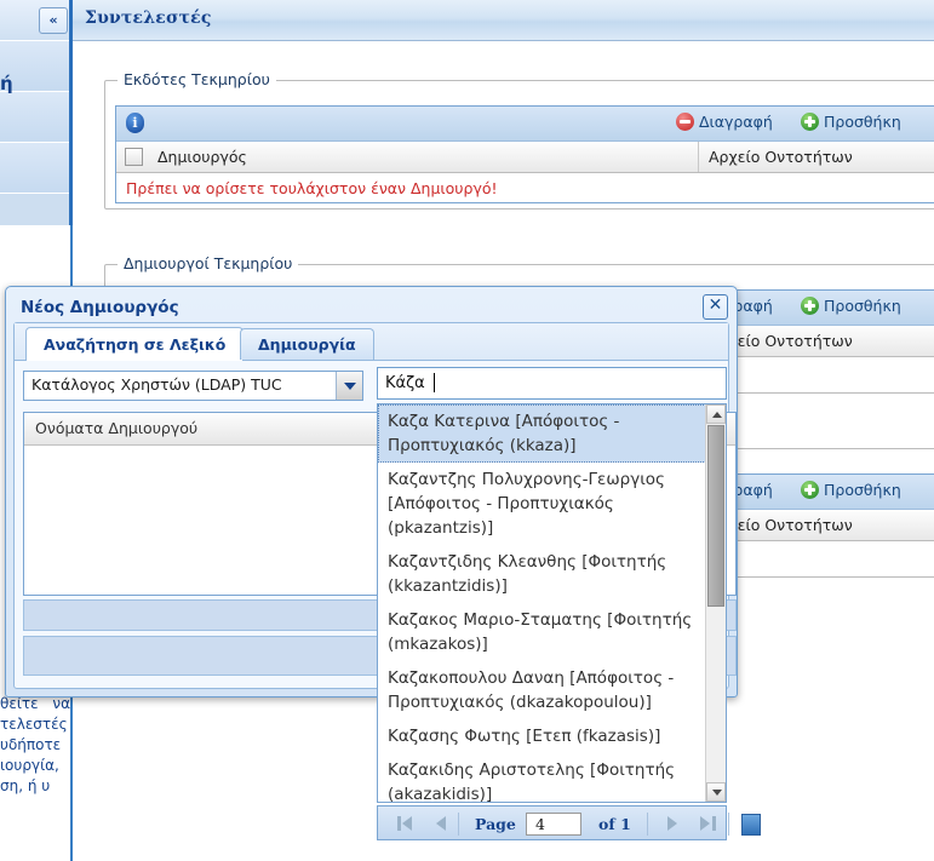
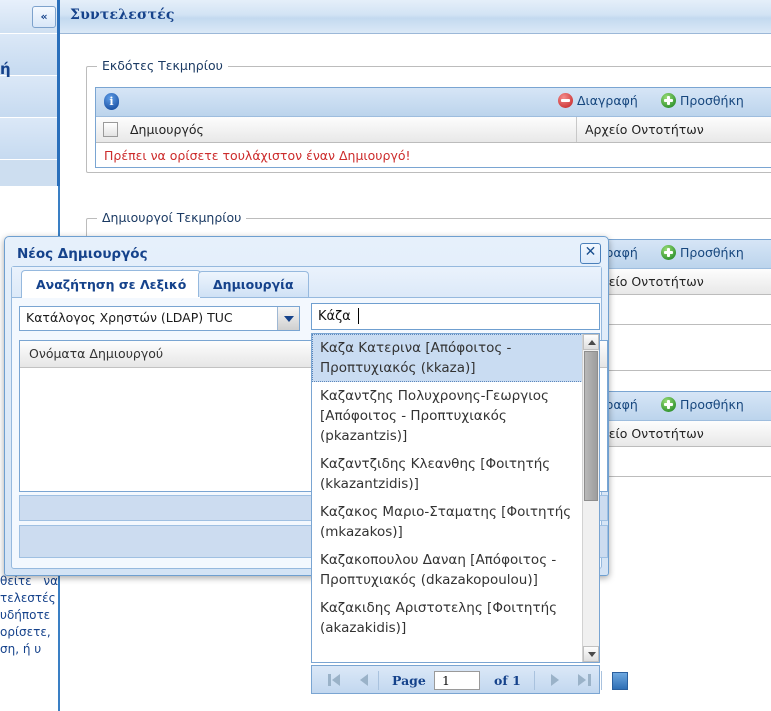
  ή
  Συντελεστές
  «
  Εκδότες Τεκμηρίου
  Διαγραφή
  Προσθήκη
  Δημιουργός
  Αρχείο Οντοτήτων
  Πρέπει να ορίσετε τουλάχιστον έναν Δημιουργό!
  Δημιουργοί Τεκμηρίου
  Προσθήκη
  είο Οντοτήτων
  Προσθήκη
  είο Οντοτήτων
- θείτε να τελεστές υδήποτε ιουργία, ση, ή υ
+ θείτε να τελεστές υδήποτε ορίσετε, ση, ή υ
  Νέος Δημιουργός
  ✕
  Αναζήτηση σε Λεξικό
  Δημιουργία
  Κατάλογος Χρηστών (LDAP) TUC
  Ονόματα Δημιουργού
  Κάζα
  Καζα Κατερινα [Απόφοιτος - Προπτυχιακός (kkaza)]
  Καζαντζης Πολυχρονης-Γεωργιος [Απόφοιτος - Προπτυχιακός (pkazantzis)]
  Καζαντζιδης Κλεανθης [Φοιτητής (kkazantzidis)]
  Καζακος Μαριο-Σταματης [Φοιτητής (mkazakos)]
  Καζακοπουλου Δαναη [Απόφοιτος - Προπτυχιακός (dkazakopoulou)]
- Καζασης Φωτης [Ετεπ (fkazasis)]
  Καζακιδης Αριστοτελης [Φοιτητής (akazakidis)]
  Page
- 4
+ 1
  of 1
